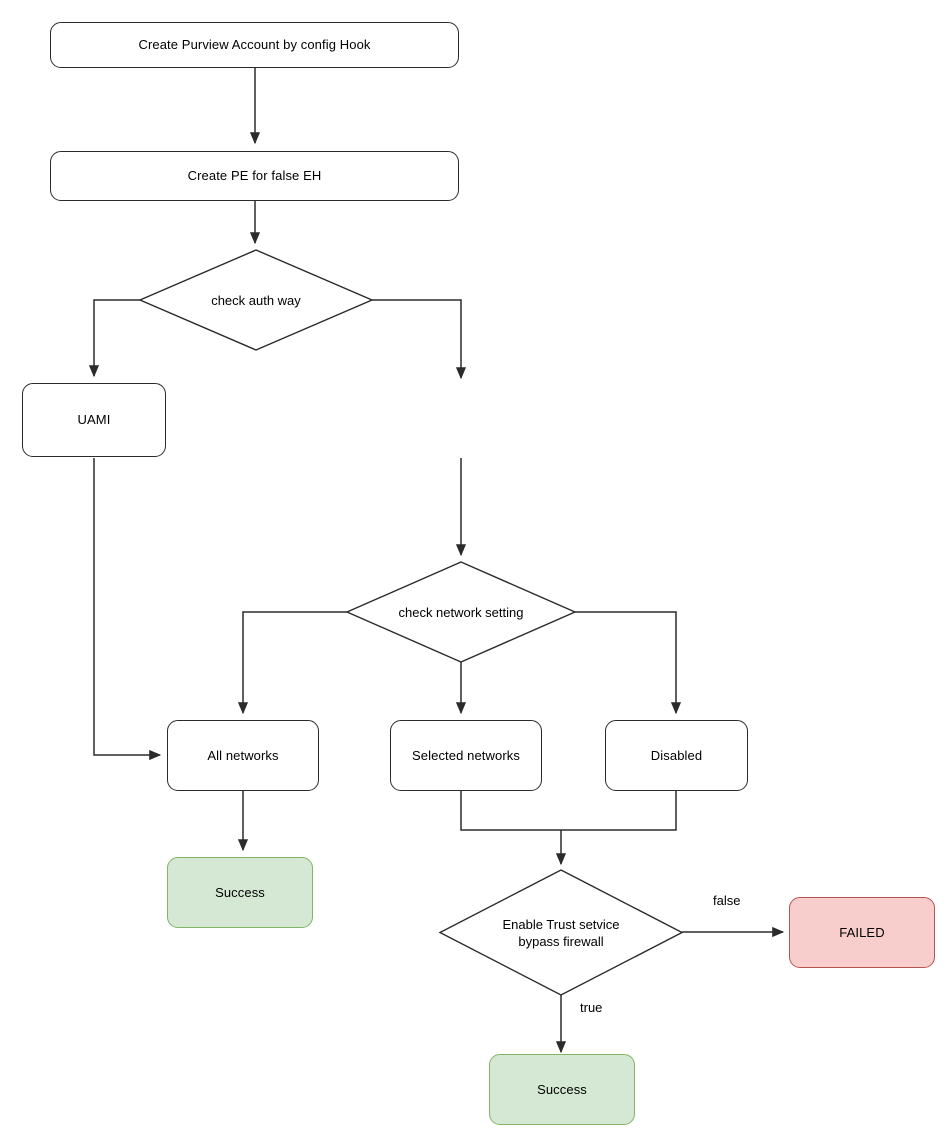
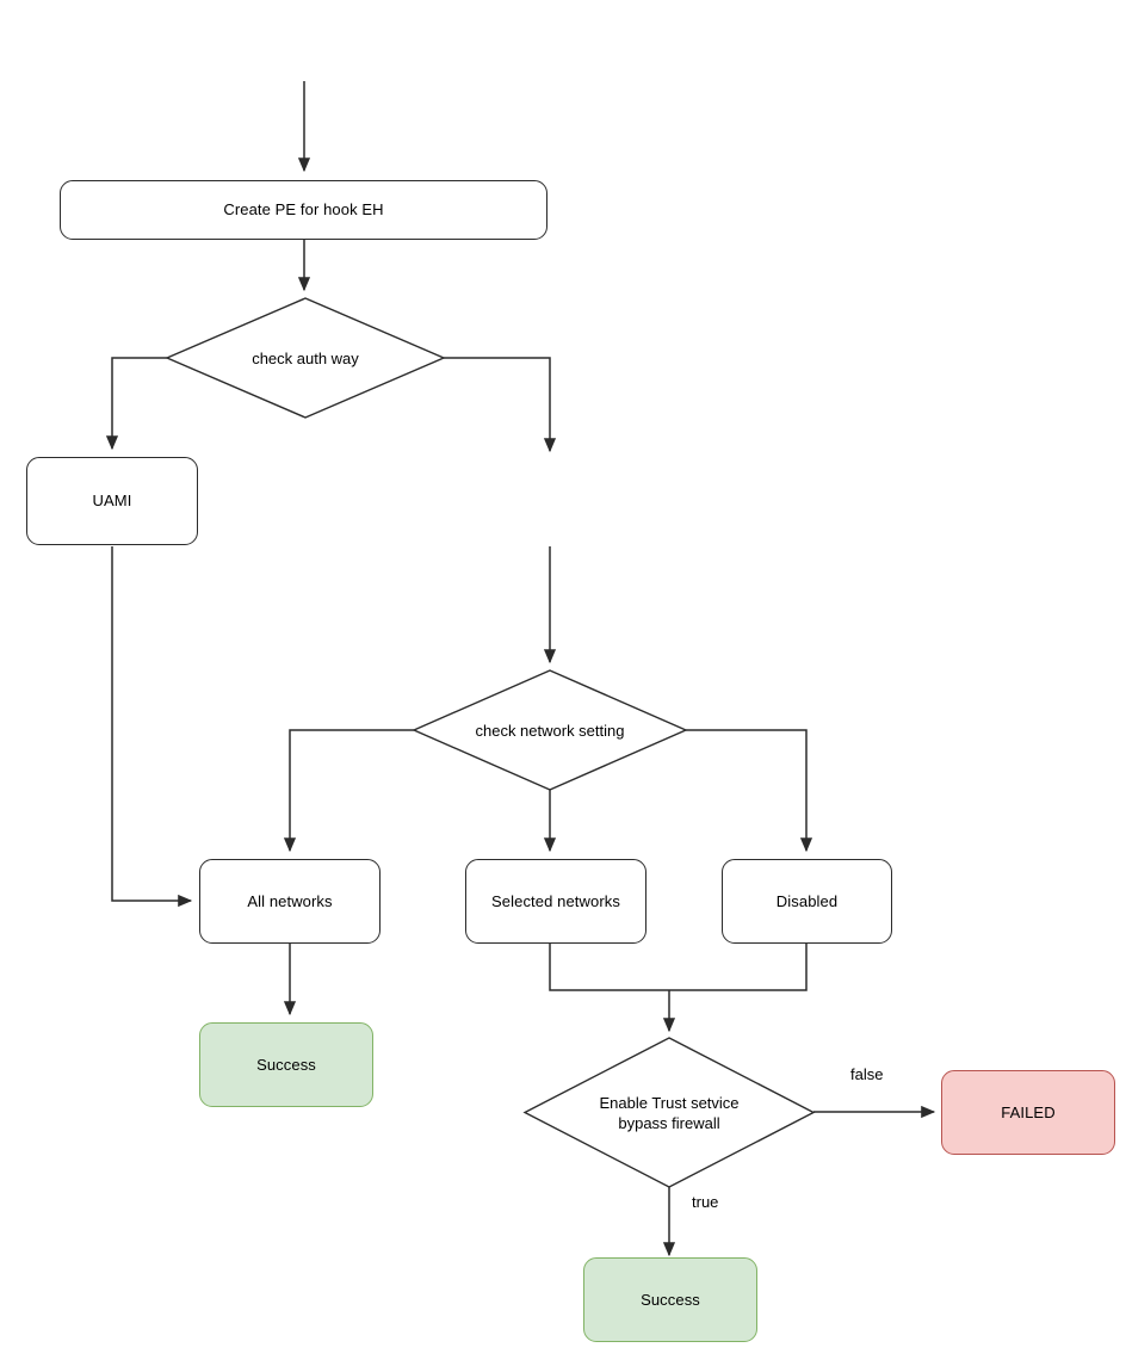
- Create Purview Account by config Hook
- Create PE for false EH
+ Create PE for hook EH
  check auth way
  UAMI
  check network setting
  All networks
  Selected networks
  Disabled
  Success
  Enable Trust setvice
  bypass firewall
  FAILED
  Success
  false
  true
